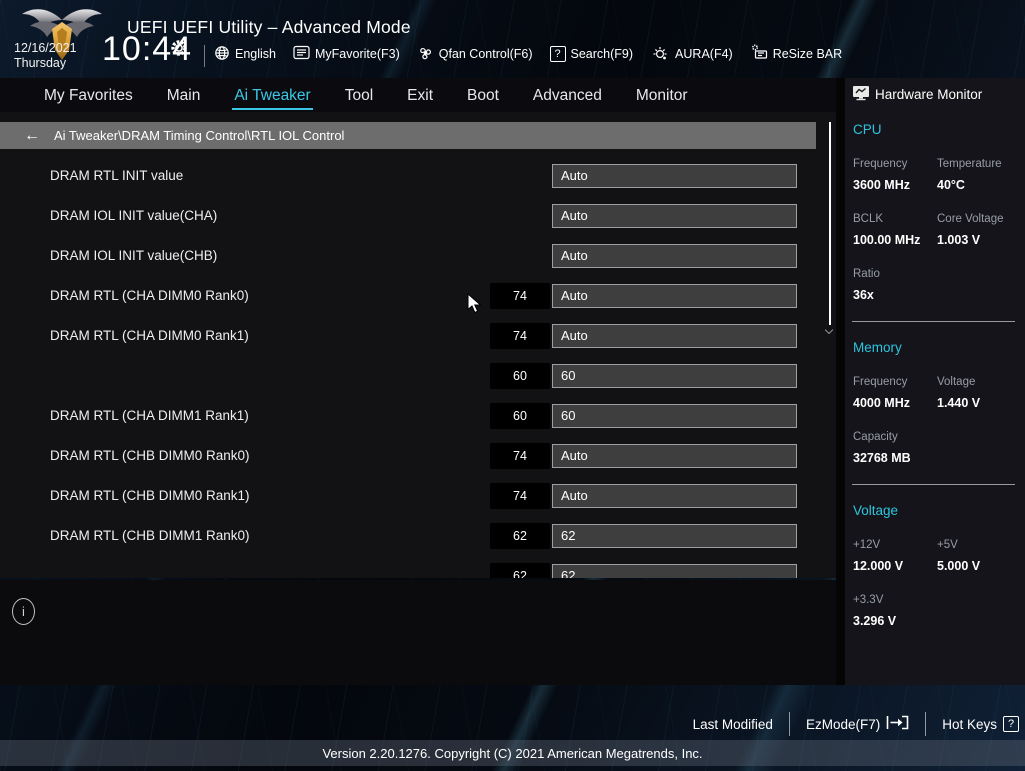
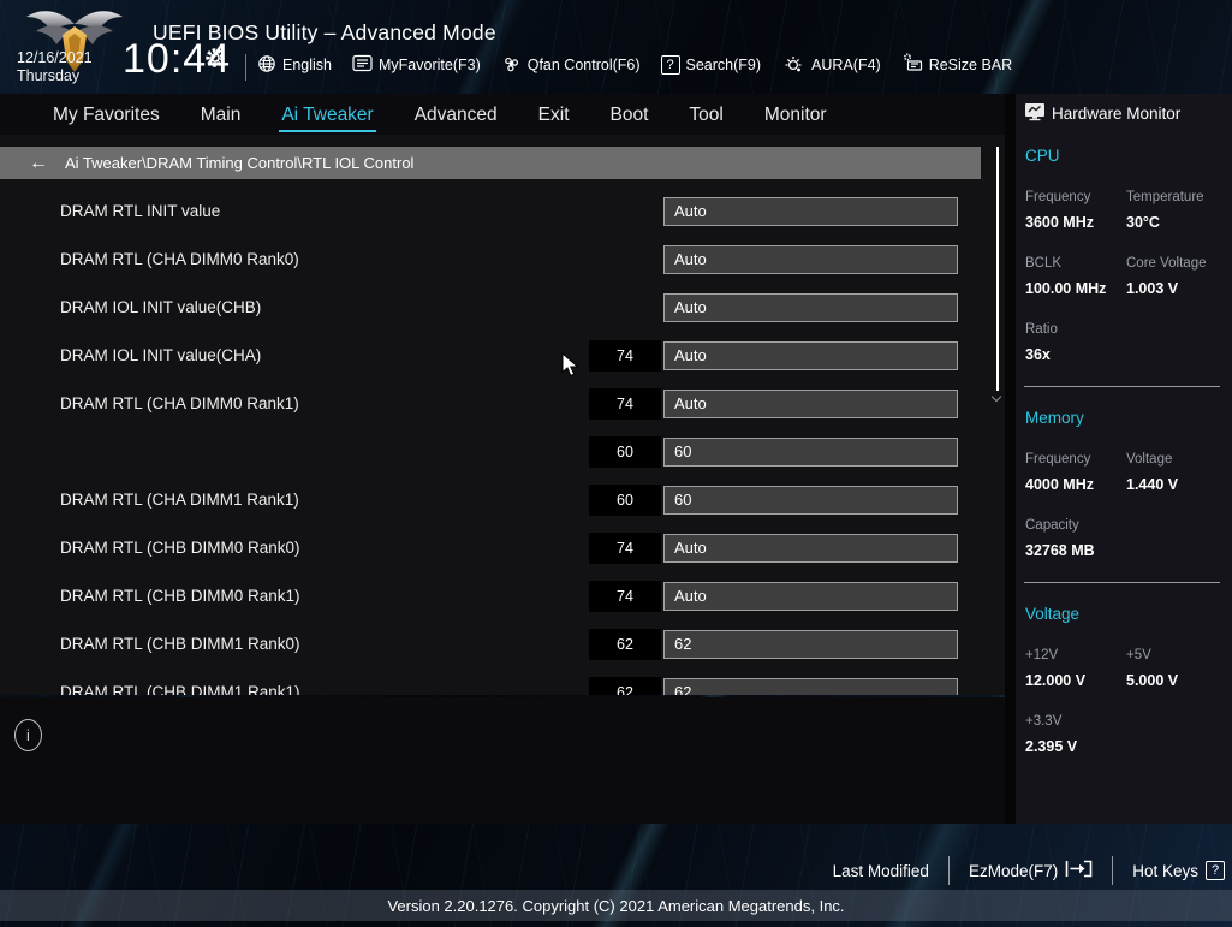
- UEFI UEFI Utility – Advanced Mode
+ UEFI BIOS Utility – Advanced Mode
  12/16/2021
  Thursday
  10:4
  English
  MyFavorite(F3)
  Qfan Control(F6)
  ?
  Search(F9)
  AURA(F4)
  ReSize BAR
  My Favorites
  Main
  Ai Tweaker
- Tool
+ Advanced
  Exit
  Boot
- Advanced
+ Tool
  Monitor
  ←
  Ai Tweaker\DRAM Timing Control\RTL IOL Control
  DRAM RTL INIT value
  Auto
- DRAM IOL INIT value(CHA)
+ DRAM RTL (CHA DIMM0 Rank0)
  Auto
  DRAM IOL INIT value(CHB)
  Auto
- DRAM RTL (CHA DIMM0 Rank0)
+ DRAM IOL INIT value(CHA)
  74
  Auto
  DRAM RTL (CHA DIMM0 Rank1)
  74
  Auto
  60
  60
  DRAM RTL (CHA DIMM1 Rank1)
  60
  60
  DRAM RTL (CHB DIMM0 Rank0)
  74
  Auto
  DRAM RTL (CHB DIMM0 Rank1)
  74
  Auto
  DRAM RTL (CHB DIMM1 Rank0)
  62
  62
+ DRAM RTL (CHB DIMM1 Rank1)
  62
  62
  i
  Hardware Monitor
  CPU
  Frequency
  Temperature
  3600 MHz
- 40°C
+ 30°C
  BCLK
  Core Voltage
  100.00 MHz
  1.003 V
  Ratio
  36x
  Memory
  Frequency
  Voltage
  4000 MHz
  1.440 V
  Capacity
  32768 MB
  Voltage
  +12V
  +5V
  12.000 V
  5.000 V
  +3.3V
- 3.296 V
+ 2.395 V
  Last Modified
  EzMode(F7)
  Hot Keys
  ?
  Version 2.20.1276. Copyright (C) 2021 American Megatrends, Inc.
